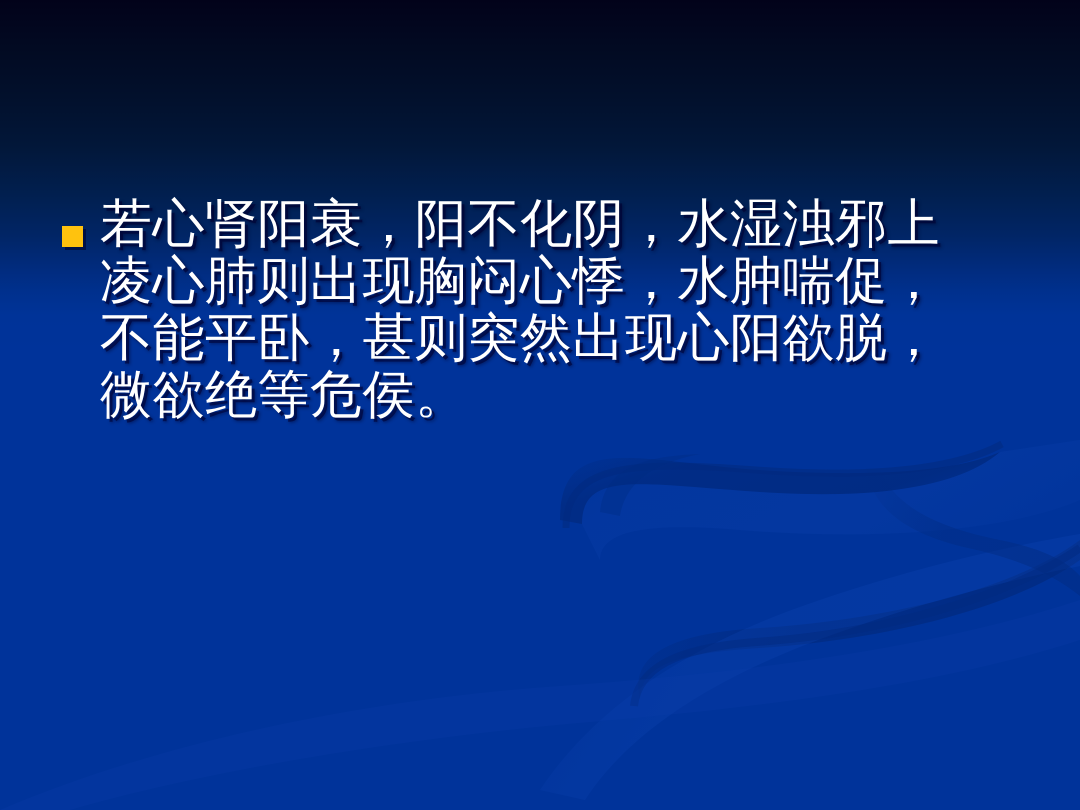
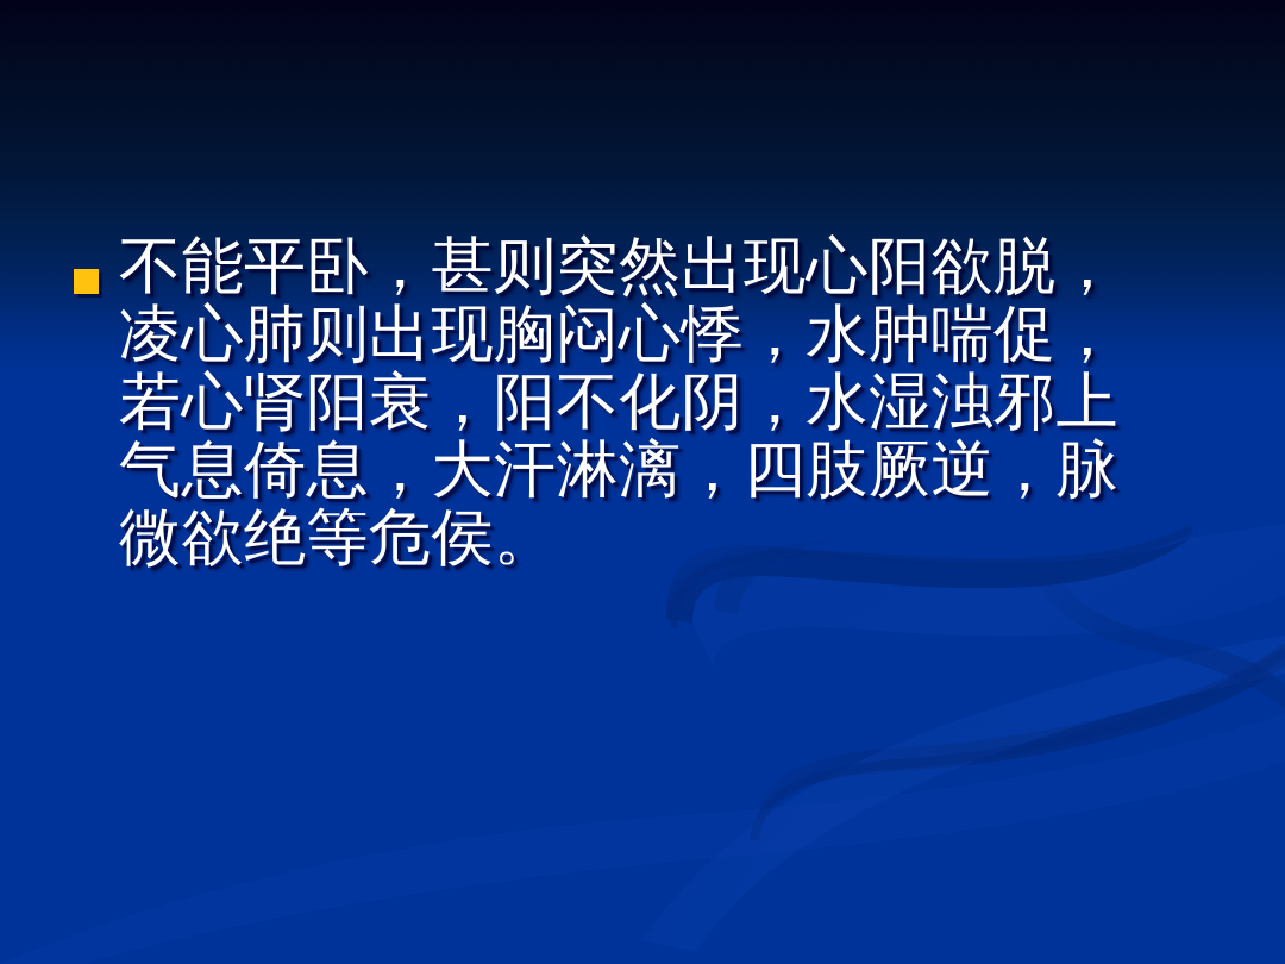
- 若心肾阳衰，阳不化阴，水湿浊邪上
+ 不能平卧，甚则突然出现心阳欲脱，
  凌心肺则出现胸闷心悸，水肿喘促，
- 不能平卧，甚则突然出现心阳欲脱，
+ 若心肾阳衰，阳不化阴，水湿浊邪上
+ 气息倚息，大汗淋漓，四肢厥逆，脉
  微欲绝等危侯。
